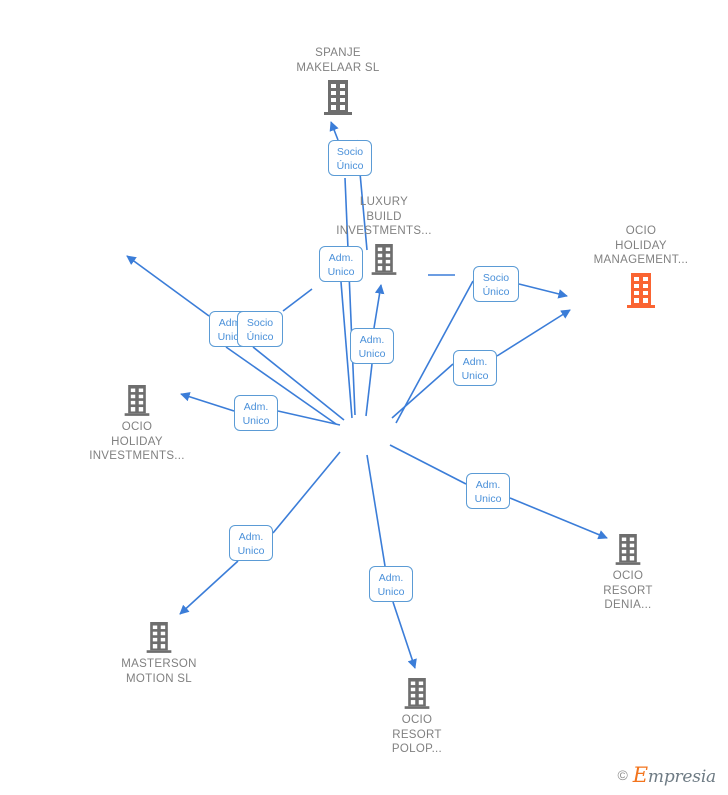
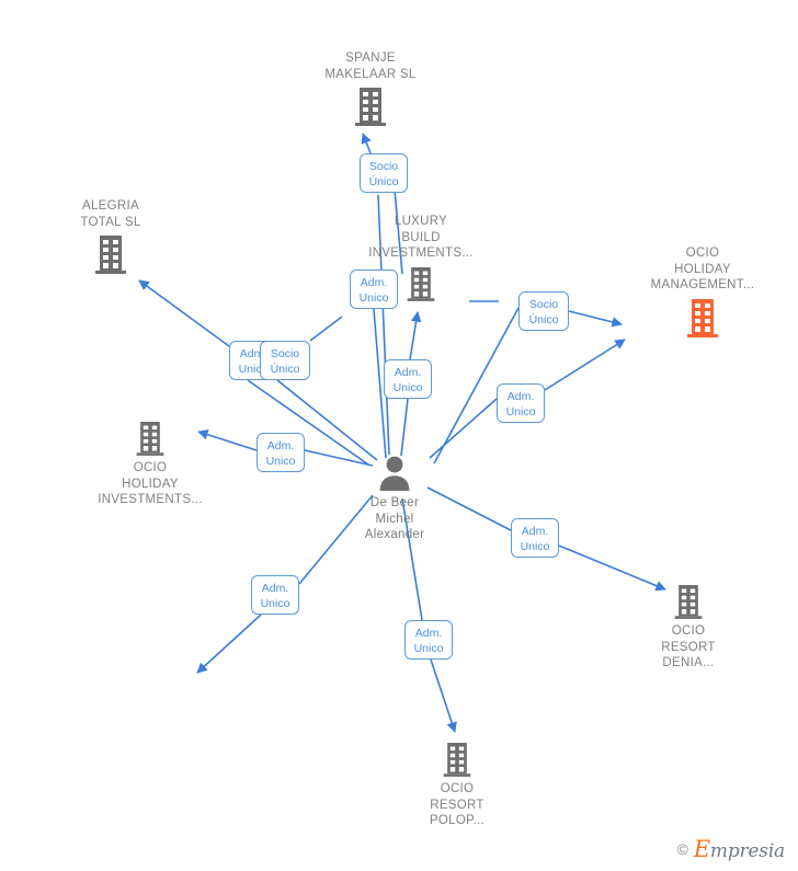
  SPANJE
  MAKELAAR SL
+ ALEGRIA
+ TOTAL SL
  LUXURY
  BUILD
  INVESTMENTS...
  OCIO
  HOLIDAY
  MANAGEMENT...
  OCIO
  HOLIDAY
  INVESTMENTS...
- MASTERSON
- MOTION SL
  OCIO
  RESORT
  POLOP...
  OCIO
  RESORT
  DENIA...
+ De Beer
+ Michel
+ Alexander
  Socio
  Único
  Adm.
  Unico
  Adm
  Unic
  Socio
  Único
  Adm.
  Unico
  Socio
  Único
  Adm.
  Unico
  Adm.
  Unico
  Adm.
  Unico
  Adm.
  Unico
  Adm.
  Unico
  ©
  Empresia
